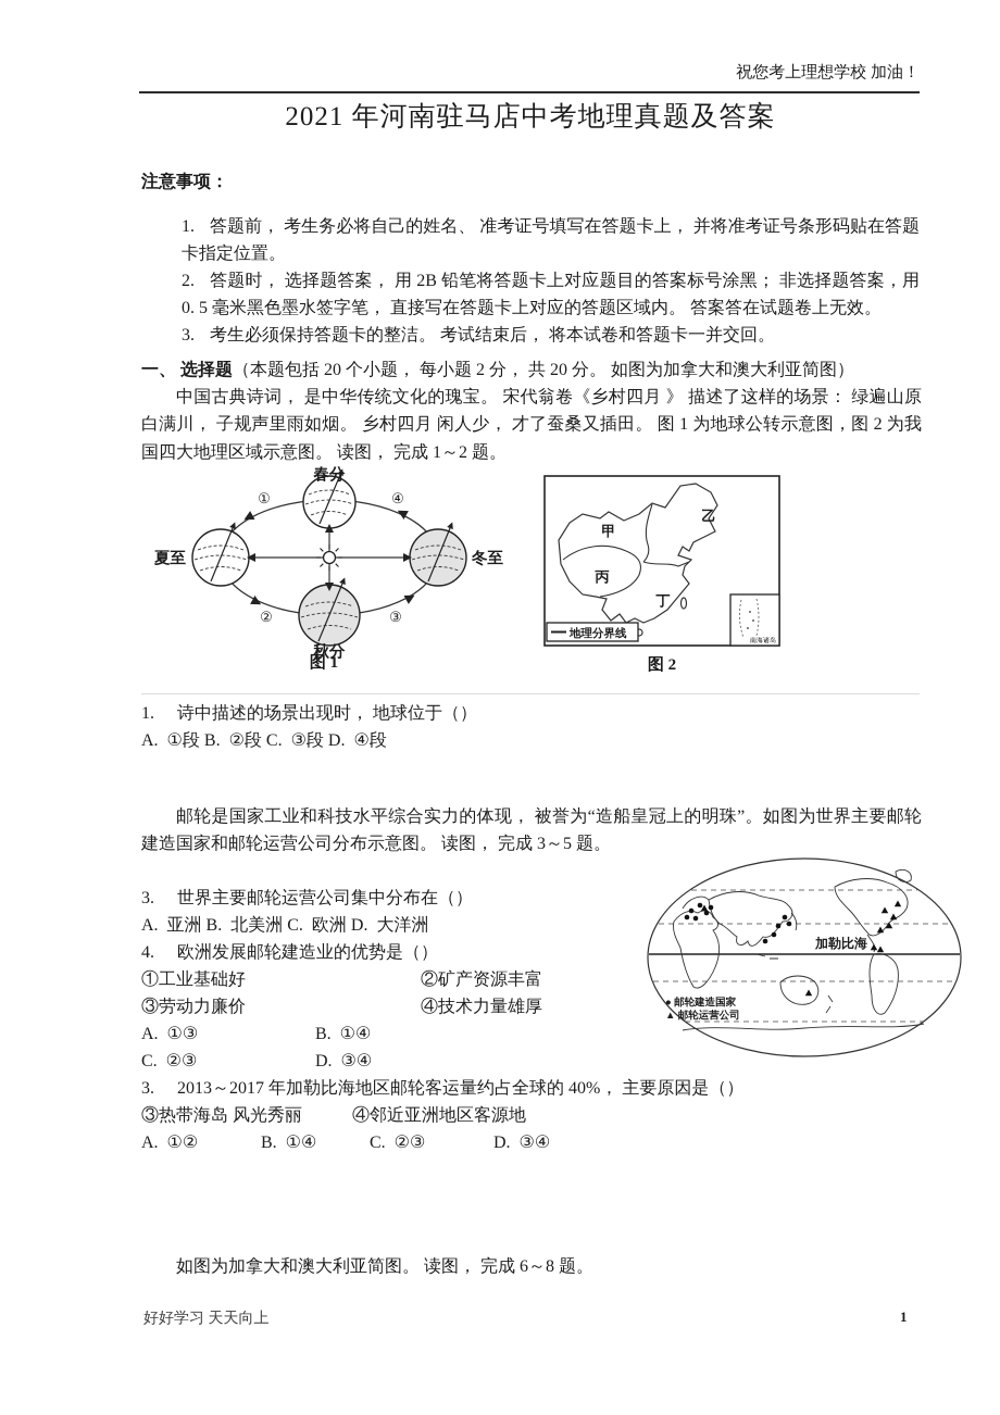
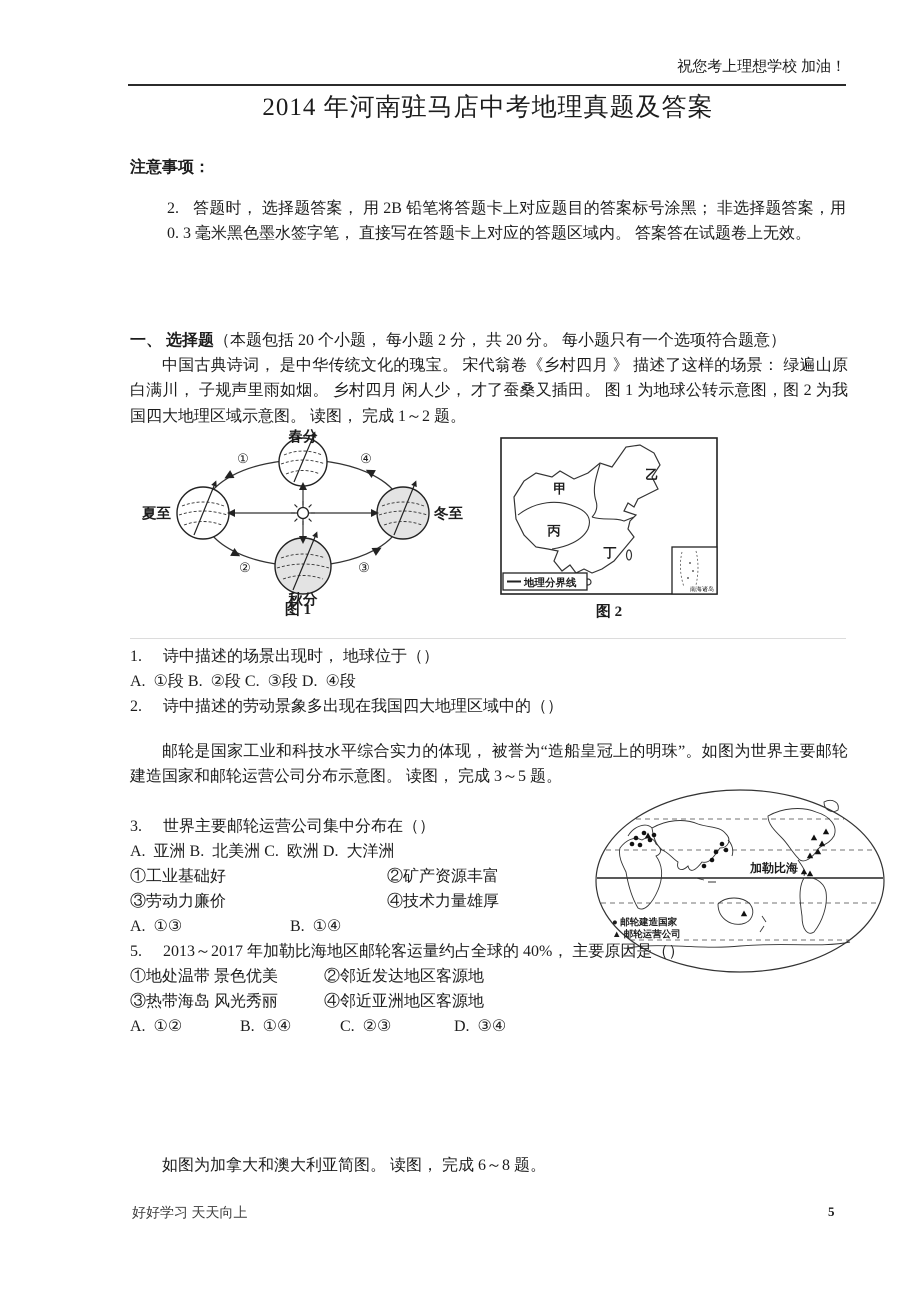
  祝您考上理想学校 加油！
- 2021 年河南驻马店中考地理真题及答案
+ 2014 年河南驻马店中考地理真题及答案
  注意事项：
- 1. 答题前， 考生务必将自己的姓名、 准考证号填写在答题卡上， 并将准考证号条形码贴在答题卡指定位置。
- 2. 答题时， 选择题答案， 用 2B 铅笔将答题卡上对应题目的答案标号涂黑； 非选择题答案，用 0. 5 毫米黑色墨水签字笔， 直接写在答题卡上对应的答题区域内。 答案答在试题卷上无效。
+ 2. 答题时， 选择题答案， 用 2B 铅笔将答题卡上对应题目的答案标号涂黑； 非选择题答案，用 0. 3 毫米黑色墨水签字笔， 直接写在答题卡上对应的答题区域内。 答案答在试题卷上无效。
- 3. 考生必须保持答题卡的整洁。 考试结束后， 将本试卷和答题卡一并交回。
- 一、 选择题（本题包括 20 个小题， 每小题 2 分， 共 20 分。 如图为加拿大和澳大利亚简图）
+ 一、 选择题（本题包括 20 个小题， 每小题 2 分， 共 20 分。 每小题只有一个选项符合题意）
  中国古典诗词， 是中华传统文化的瑰宝。 宋代翁卷《乡村四月 》 描述了这样的场景： 绿遍山原白满川， 子规声里雨如烟。 乡村四月 闲人少， 才了蚕桑又插田。 图 1 为地球公转示意图，图 2 为我国四大地理区域示意图。 读图， 完成 1～2 题。
  ①
  ④
  ②
  ③
  春分
  夏至
  冬至
  秋分
  图 1
  甲
  乙
  丙
  丁
  地理分界线
  图 2
  1. 诗中描述的场景出现时， 地球位于（）
  A. ①段 B. ②段 C. ③段 D. ④段
+ 2. 诗中描述的劳动景象多出现在我国四大地理区域中的（）
  邮轮是国家工业和科技水平综合实力的体现， 被誉为“造船皇冠上的明珠”。如图为世界主要邮轮建造国家和邮轮运营公司分布示意图。 读图， 完成 3～5 题。
  加勒比海
  ● 邮轮建造国家
  ▲ 邮轮运营公司
  3. 世界主要邮轮运营公司集中分布在（）
  A. 亚洲 B. 北美洲 C. 欧洲 D. 大洋洲
- 4. 欧洲发展邮轮建造业的优势是（）
  ①工业基础好 ②矿产资源丰富
  ③劳动力廉价 ④技术力量雄厚
  A. ①③ B. ①④
- C. ②③ D. ③④
- 3. 2013～2017 年加勒比海地区邮轮客运量约占全球的 40%， 主要原因是（）
+ 5. 2013～2017 年加勒比海地区邮轮客运量约占全球的 40%， 主要原因是（）
+ ①地处温带 景色优美 ②邻近发达地区客源地
  ③热带海岛 风光秀丽 ④邻近亚洲地区客源地
  A. ①② B. ①④ C. ②③ D. ③④
  如图为加拿大和澳大利亚简图。 读图， 完成 6～8 题。
  好好学习 天天向上
- 1
+ 5
